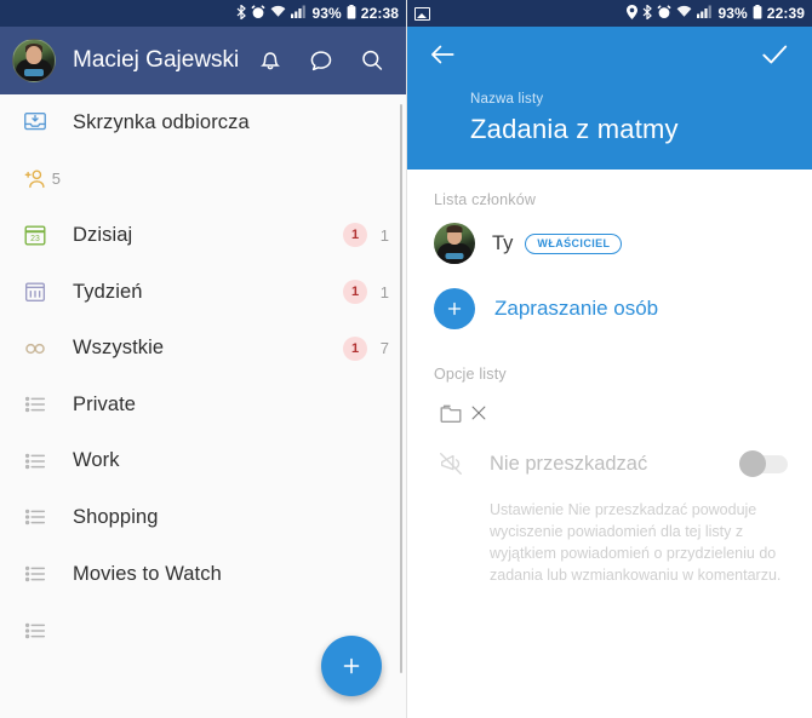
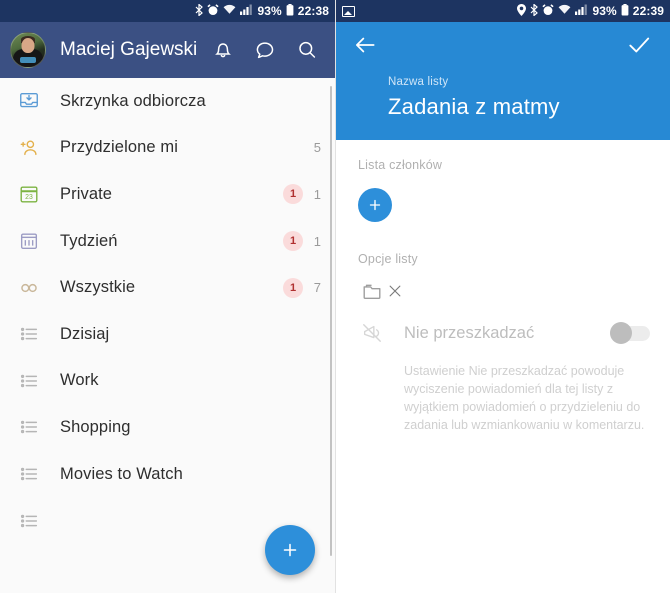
  93%
  22:38
  Maciej Gajewski
  Skrzynka odbiorcza
+ Przydzielone mi
  5
- Dzisiaj
+ Private
  1
  1
  Tydzień
  1
  1
  Wszystkie
  1
  7
- Private
+ Dzisiaj
  Work
  Shopping
  Movies to Watch
  93%
  22:39
  Nazwa listy
  Zadania z matmy
  Lista członków
- Ty
- WŁAŚCICIEL
- Zapraszanie osób
  Opcje listy
  Nie przeszkadzać
  Ustawienie Nie przeszkadzać powoduje wyciszenie powiadomień dla tej listy z wyjątkiem powiadomień o przydzieleniu do zadania lub wzmiankowaniu w komentarzu.
